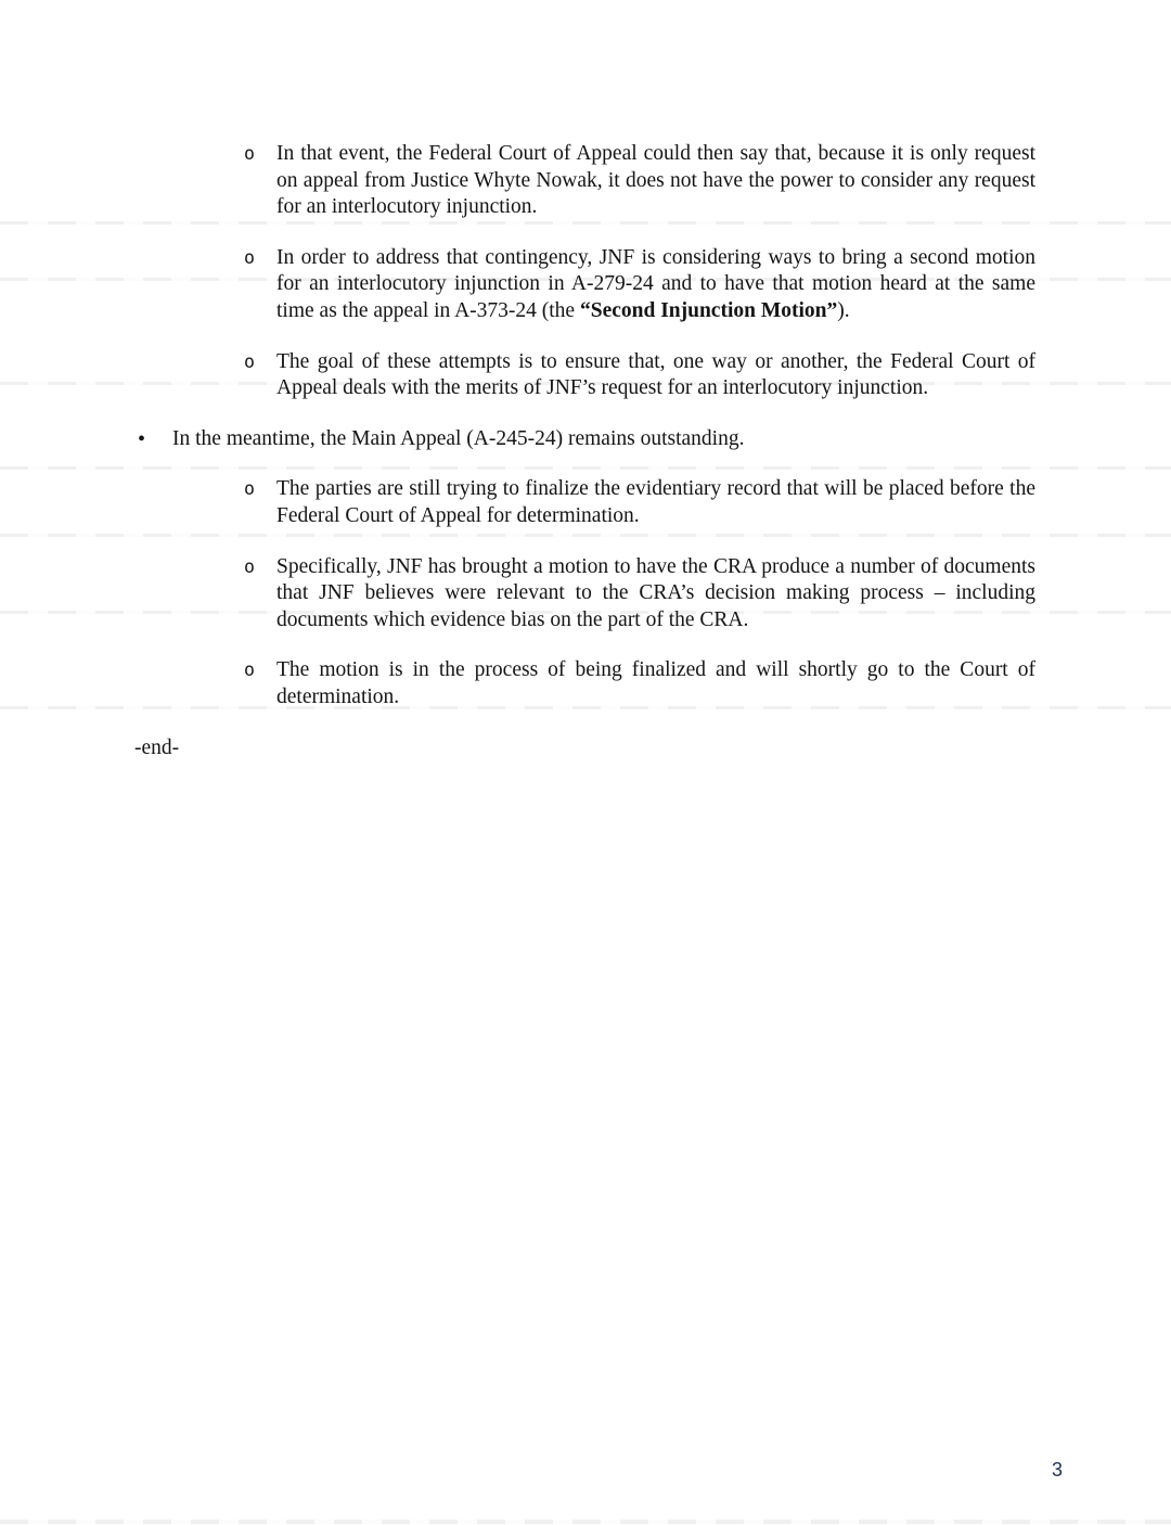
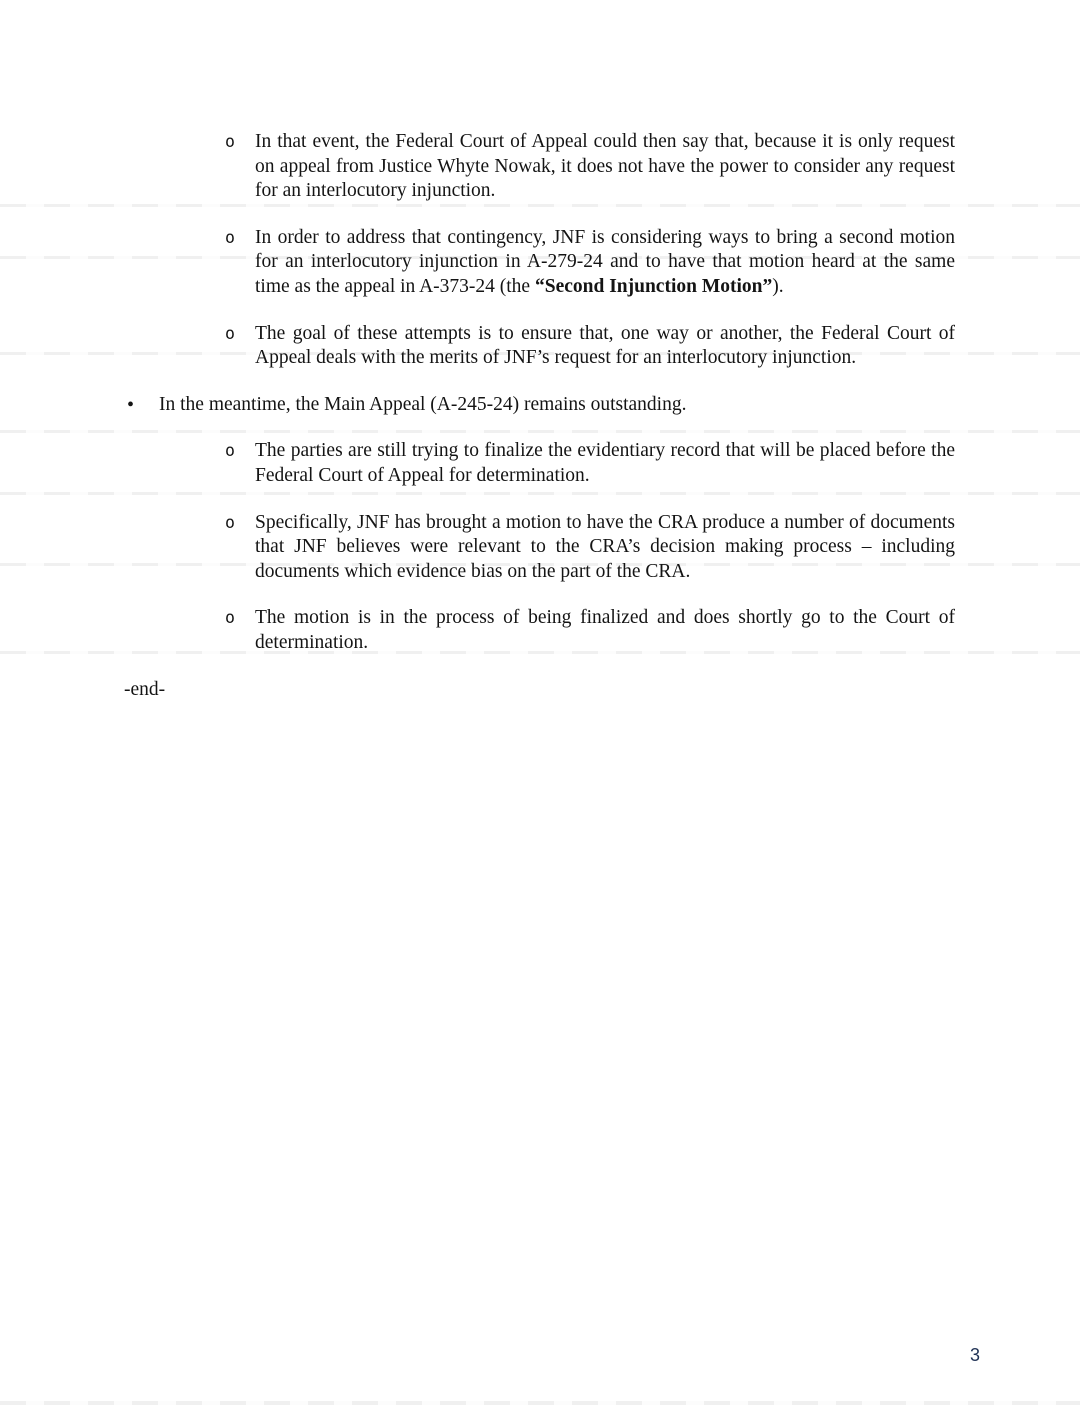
  o
  In that event, the Federal Court of Appeal could then say that, because it is only request on appeal from Justice Whyte Nowak, it does not have the power to consider any request for an interlocutory injunction.
  o
  In order to address that contingency, JNF is considering ways to bring a second motion for an interlocutory injunction in A-279-24 and to have that motion heard at the same time as the appeal in A-373-24 (the “Second Injunction Motion”).
  o
  The goal of these attempts is to ensure that, one way or another, the Federal Court of Appeal deals with the merits of JNF’s request for an interlocutory injunction.
  •
  In the meantime, the Main Appeal (A-245-24) remains outstanding.
  o
  The parties are still trying to finalize the evidentiary record that will be placed before the Federal Court of Appeal for determination.
  o
  Specifically, JNF has brought a motion to have the CRA produce a number of documents that JNF believes were relevant to the CRA’s decision making process – including documents which evidence bias on the part of the CRA.
  o
- The motion is in the process of being finalized and will shortly go to the Court of determination.
+ The motion is in the process of being finalized and does shortly go to the Court of determination.
  -end-
  3
